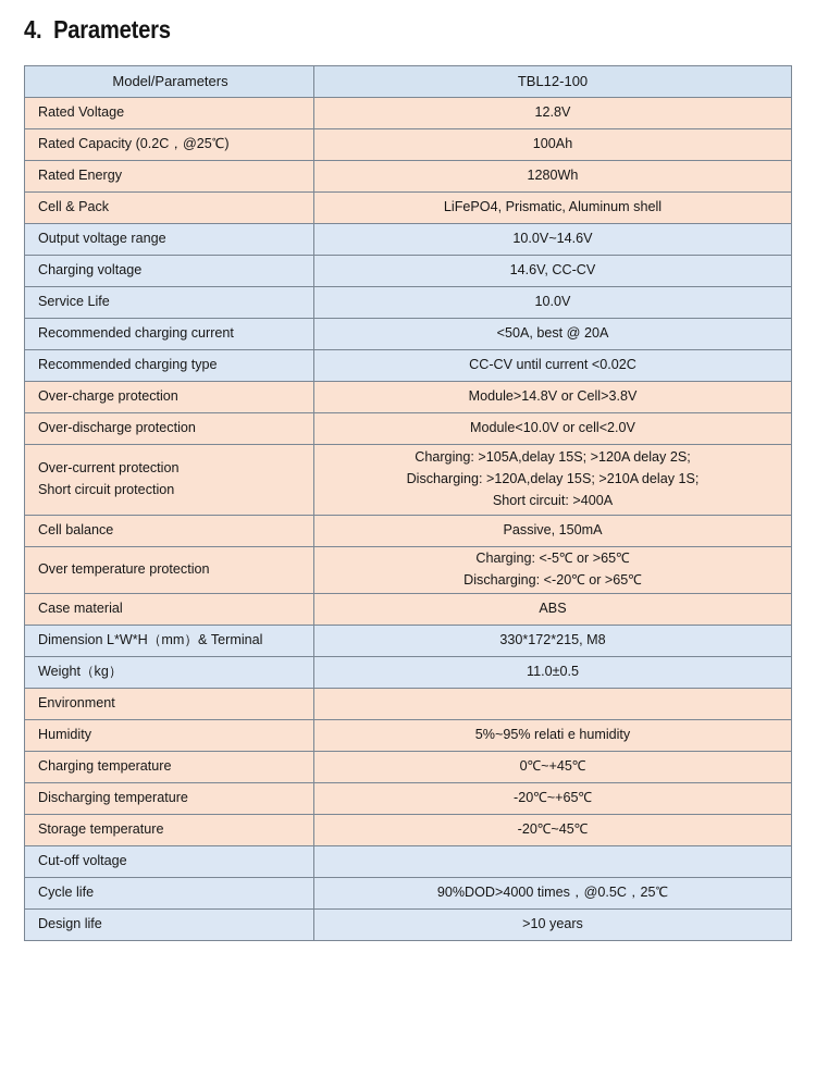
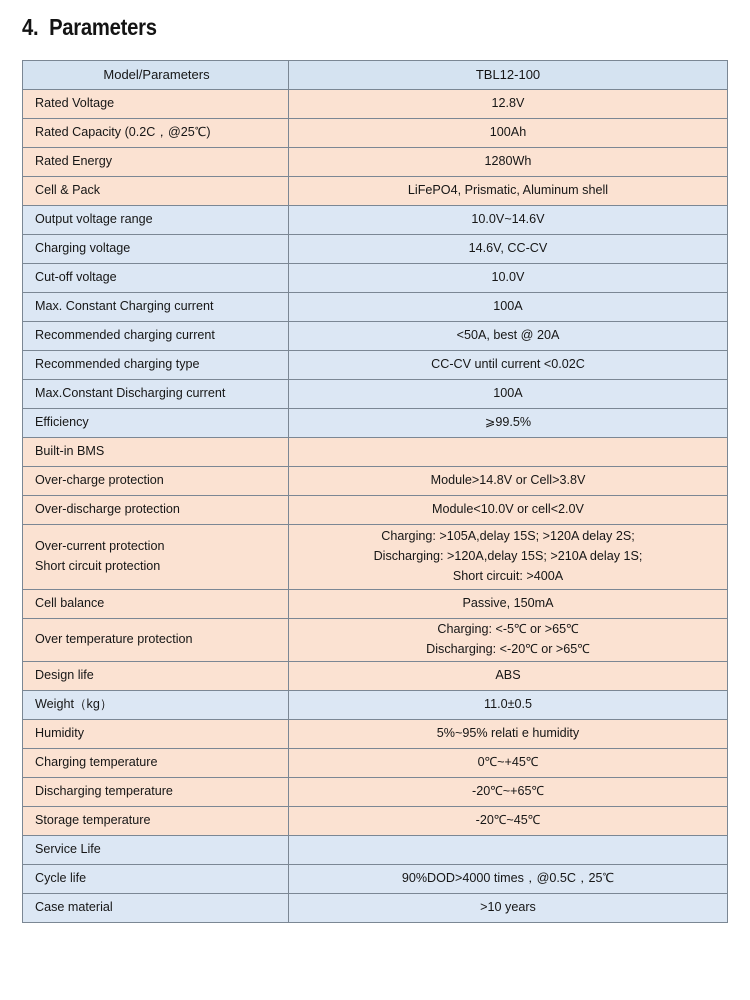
  4. Parameters
  Model/Parameters	TBL12-100
  Rated Voltage	12.8V
  Rated Capacity (0.2C，@25℃)	100Ah
  Rated Energy	1280Wh
  Cell & Pack	LiFePO4, Prismatic, Aluminum shell
  Output voltage range	10.0V~14.6V
  Charging voltage	14.6V, CC-CV
- Service Life	10.0V
+ Cut-off voltage	10.0V
+ Max. Constant Charging current	100A
  Recommended charging current	<50A, best @ 20A
  Recommended charging type	CC-CV until current <0.02C
+ Max.Constant Discharging current	100A
+ Efficiency	⩾99.5%
+ Built-in BMS
  Over-charge protection	Module>14.8V or Cell>3.8V
  Over-discharge protection	Module<10.0V or cell<2.0V
  Over-current protectionShort circuit protection	Charging: >105A,delay 15S; >120A delay 2S;Discharging: >120A,delay 15S; >210A delay 1S;Short circuit: >400A
  Cell balance	Passive, 150mA
  Over temperature protection	Charging: <-5℃ or >65℃Discharging: <-20℃ or >65℃
- Case material	ABS
+ Design life	ABS
- Dimension L*W*H（mm）& Terminal	330*172*215, M8
  Weight（kg）	11.0±0.5
- Environment
  Humidity	5%~95% relati e humidity
  Charging temperature	0℃~+45℃
  Discharging temperature	-20℃~+65℃
  Storage temperature	-20℃~45℃
- Cut-off voltage
+ Service Life
  Cycle life	90%DOD>4000 times，@0.5C，25℃
- Design life	>10 years
+ Case material	>10 years
